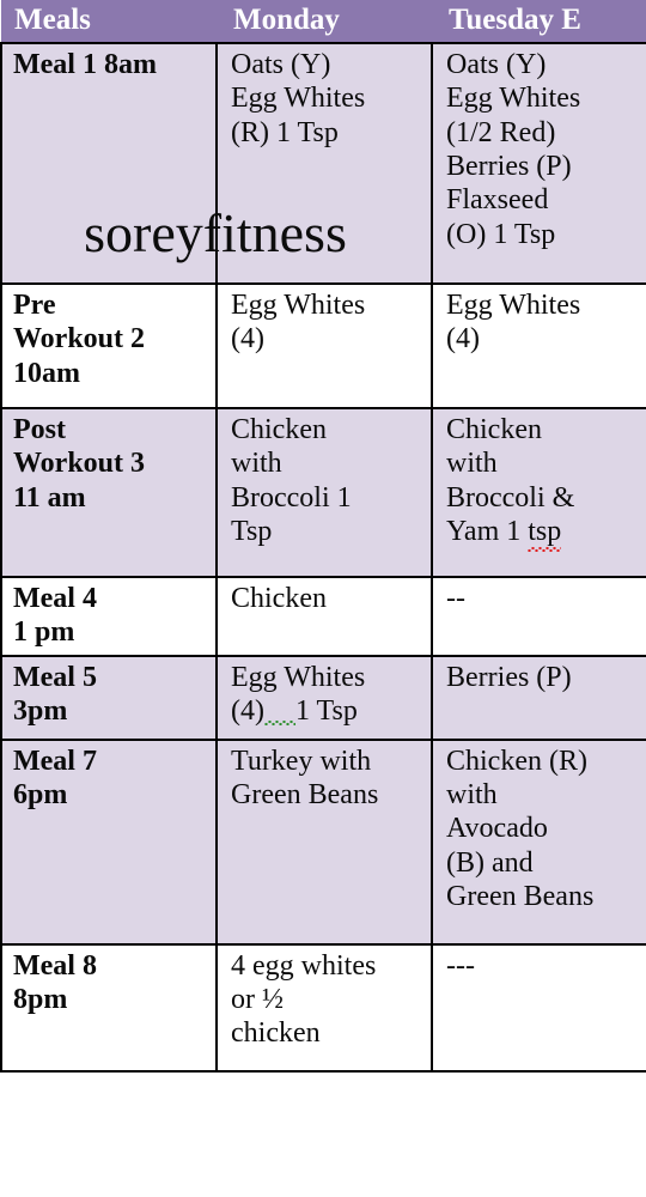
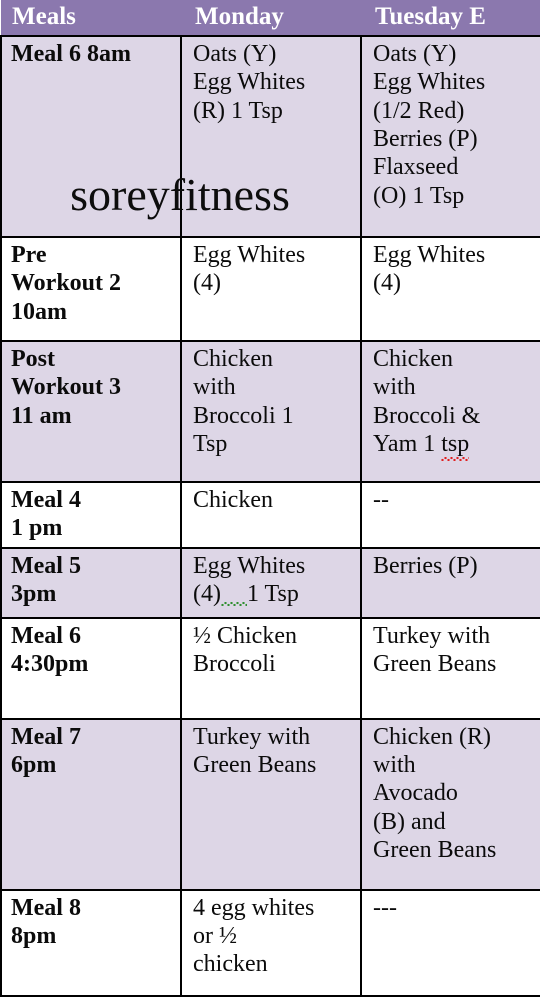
  Meals	Monday	Tuesday E
- Meal 1 8am	Oats (Y)Egg Whites(R) 1 Tsp	Oats (Y)Egg Whites(1/2 Red)Berries (P)Flaxseed(O) 1 Tsp
+ Meal 6 8am	Oats (Y)Egg Whites(R) 1 Tsp	Oats (Y)Egg Whites(1/2 Red)Berries (P)Flaxseed(O) 1 Tsp
  PreWorkout 210am	Egg Whites(4)	Egg Whites(4)
  PostWorkout 311 am	ChickenwithBroccoli 1Tsp	ChickenwithBroccoli &Yam 1 tsp
  Meal 41 pm	Chicken	--
  Meal 53pm	Egg Whites(4) 1 Tsp	Berries (P)
+ Meal 64:30pm	½ ChickenBroccoli	Turkey withGreen Beans
  Meal 76pm	Turkey withGreen Beans	Chicken (R)withAvocado(B) andGreen Beans
  Meal 88pm	4 egg whitesor ½chicken	---
  soreyfitness
